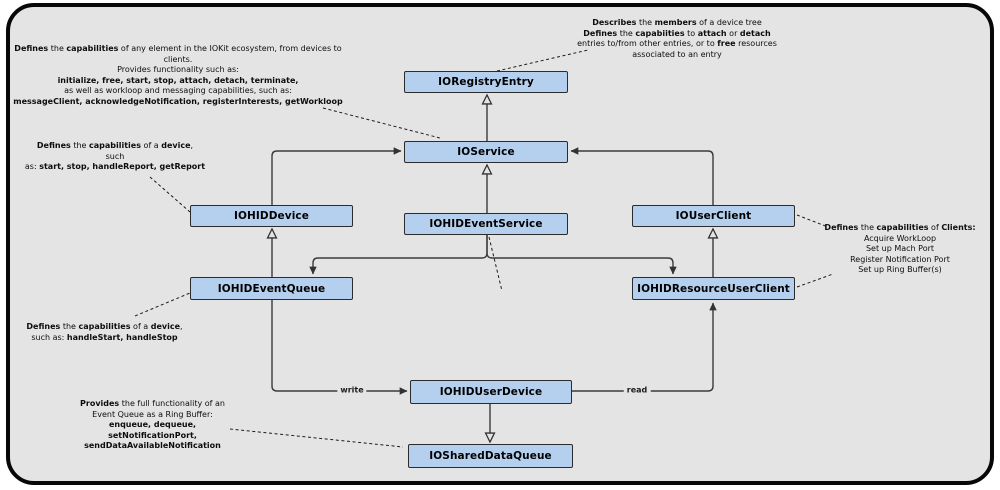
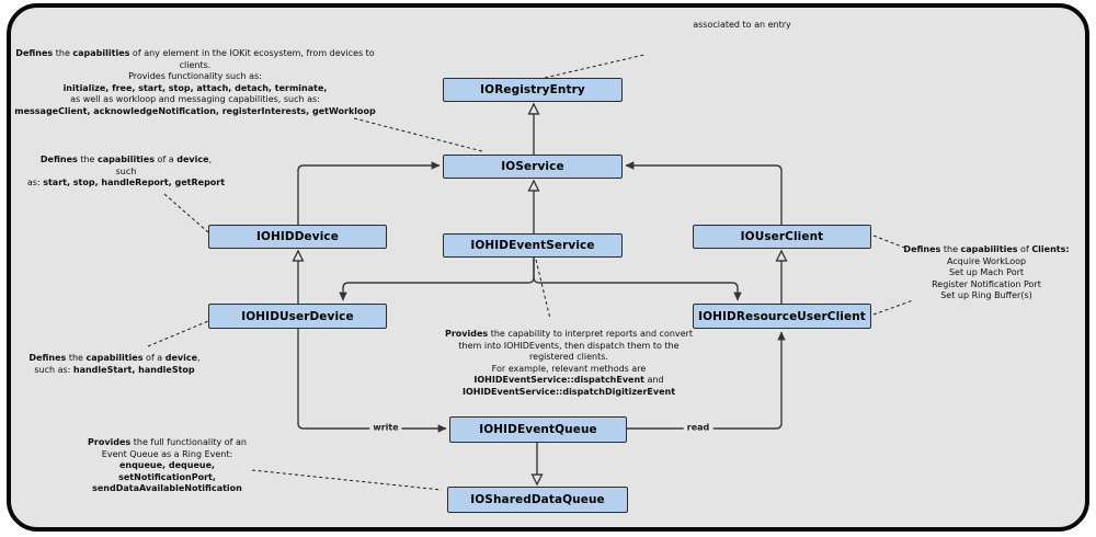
  IORegistryEntry
  IOService
  IOHIDDevice
  IOHIDEventService
  IOUserClient
- IOHIDEventQueue
+ IOHIDUserDevice
  IOHIDResourceUserClient
- IOHIDUserDevice
+ IOHIDEventQueue
  IOSharedDataQueue
  Defines the capabilities of any element in the IOKit ecosystem, from devices to
  clients.
  Provides functionality such as:
  initialize, free, start, stop, attach, detach, terminate,
  as well as workloop and messaging capabilities, such as:
  messageClient, acknowledgeNotification, registerInterests, getWorkloop
- Describes the members of a device tree
- Defines the capabiities to attach or detach
- entries to/from other entries, or to free resources
  associated to an entry
  Defines the capabilities of a device,
  such
  as: start, stop, handleReport, getReport
  Defines the capabilities of a device,
  such as: handleStart, handleStop
  Defines the capabilities of Clients:
  Acquire WorkLoop
  Set up Mach Port
  Register Notification Port
  Set up Ring Buffer(s)
+ Provides the capability to interpret reports and convert
+ them into IOHIDEvents, then dispatch them to the
+ registered clients.
+ For example, relevant methods are
+ IOHIDEventService::dispatchEvent and
+ IOHIDEventService::dispatchDigitizerEvent
  Provides the full functionality of an
- Event Queue as a Ring Buffer:
+ Event Queue as a Ring Event:
  enqueue, dequeue,
  setNotificationPort,
  sendDataAvailableNotification
  write
  read
